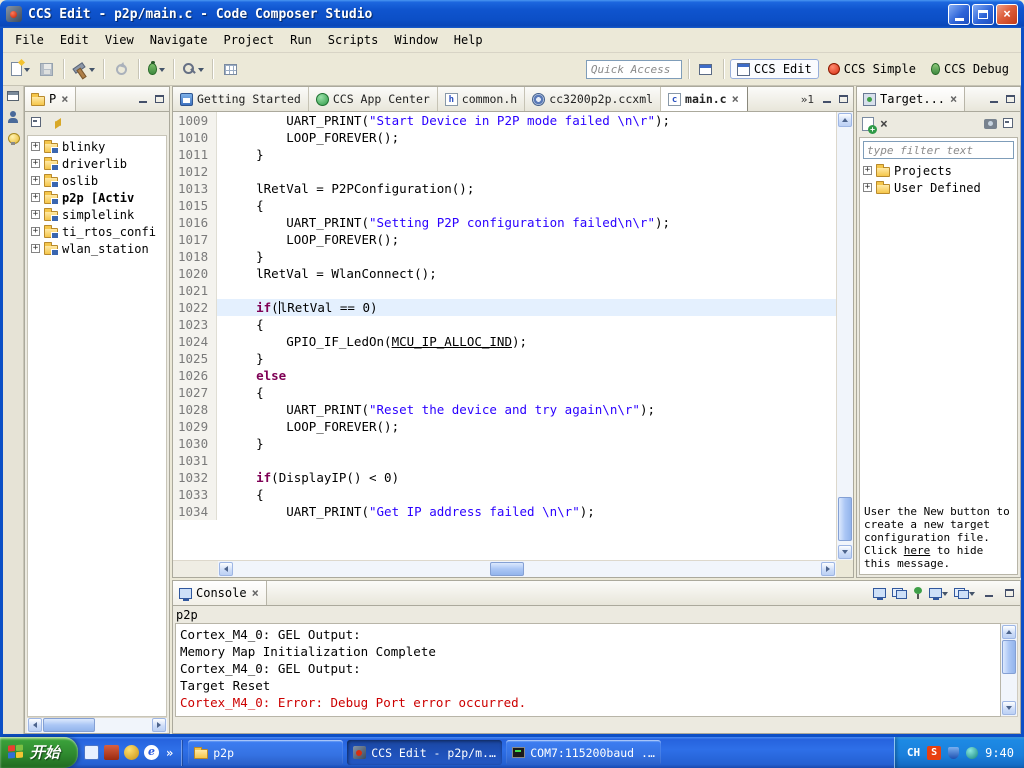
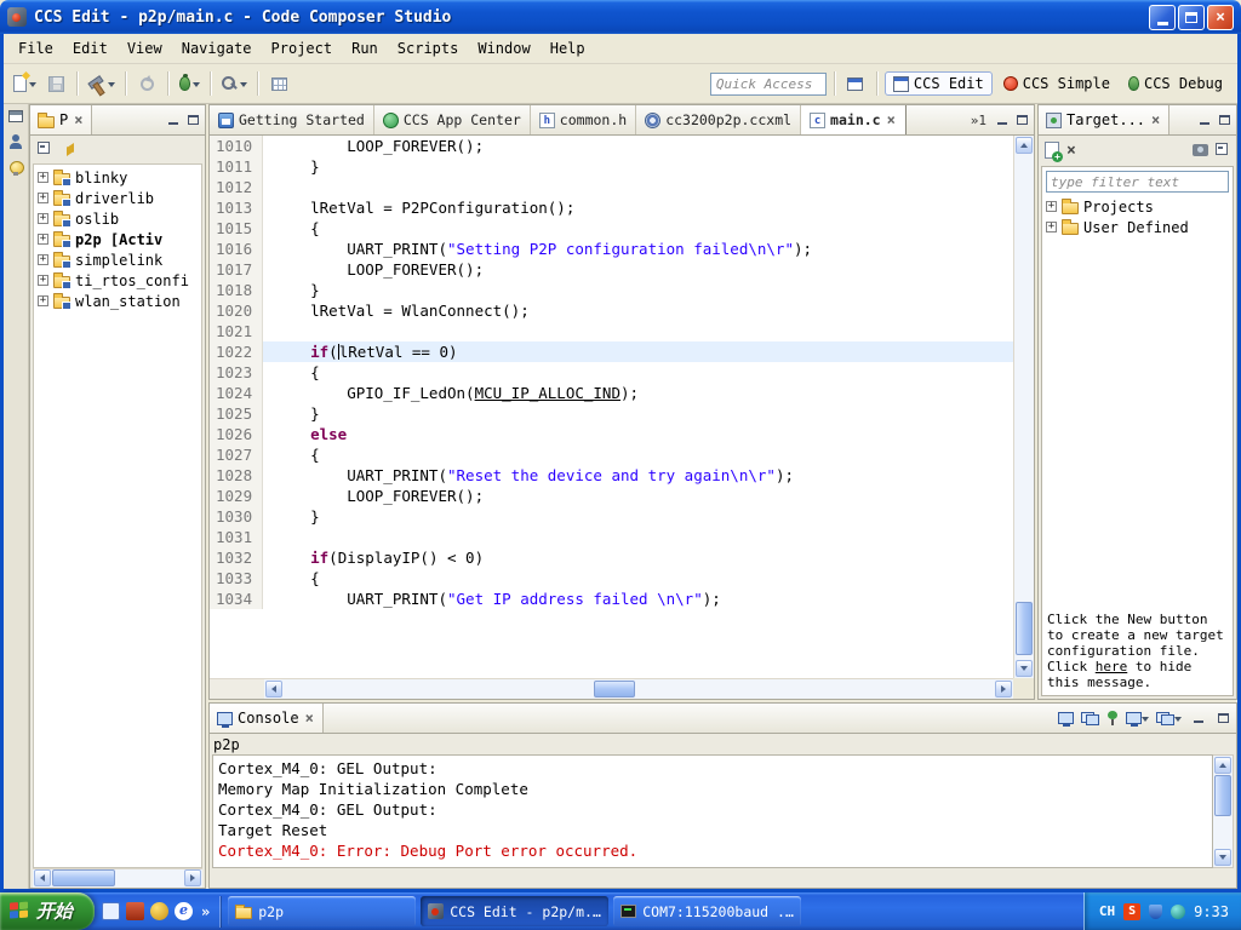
  CCS Edit - p2p/main.c - Code Composer Studio
  ×
  File
  Edit
  View
  Navigate
  Project
  Run
  Scripts
  Window
  Help
  Quick Access
  CCS Edit
  CCS Simple
  CCS Debug
  P
  ×
  +
  blinky
  +
  driverlib
  +
  oslib
  +
  p2p [Activ
  +
  simplelink
  +
  ti_rtos_confi
  +
  wlan_station
  Getting Started
  CCS App Center
  common.h
  cc3200p2p.ccxml
  main.c
  ×
  »1
- 1009
- UART_PRINT("Start Device in P2P mode failed \n\r");
  1010
  LOOP_FOREVER();
  1011
  }
  1012
  1013
  lRetVal = P2PConfiguration();
  1015
  {
  1016
  UART_PRINT("Setting P2P configuration failed\n\r");
  1017
  LOOP_FOREVER();
  1018
  }
  1020
  lRetVal = WlanConnect();
  1021
  1022
  if(lRetVal == 0)
  1023
  {
  1024
  GPIO_IF_LedOn(MCU_IP_ALLOC_IND);
  1025
  }
  1026
  else
  1027
  {
  1028
  UART_PRINT("Reset the device and try again\n\r");
  1029
  LOOP_FOREVER();
  1030
  }
  1031
  1032
  if(DisplayIP() < 0)
  1033
  {
  1034
  UART_PRINT("Get IP address failed \n\r");
  Target...
  ×
  ×
  type filter text
  +
  Projects
  +
  User Defined
- User the New button to create a new target configuration file. Click here to hide this message.
+ Click the New button to create a new target configuration file. Click here to hide this message.
  Console
  ×
  p2p
  Cortex_M4_0: GEL Output:
  Memory Map Initialization Complete
  Cortex_M4_0: GEL Output:
  Target Reset
  Cortex_M4_0: Error: Debug Port error occurred.
  开始
  e
  »
  p2p
  CCS Edit - p2p/m..
  COM7:115200baud ..
  CH
  S
- 9:40
+ 9:33
